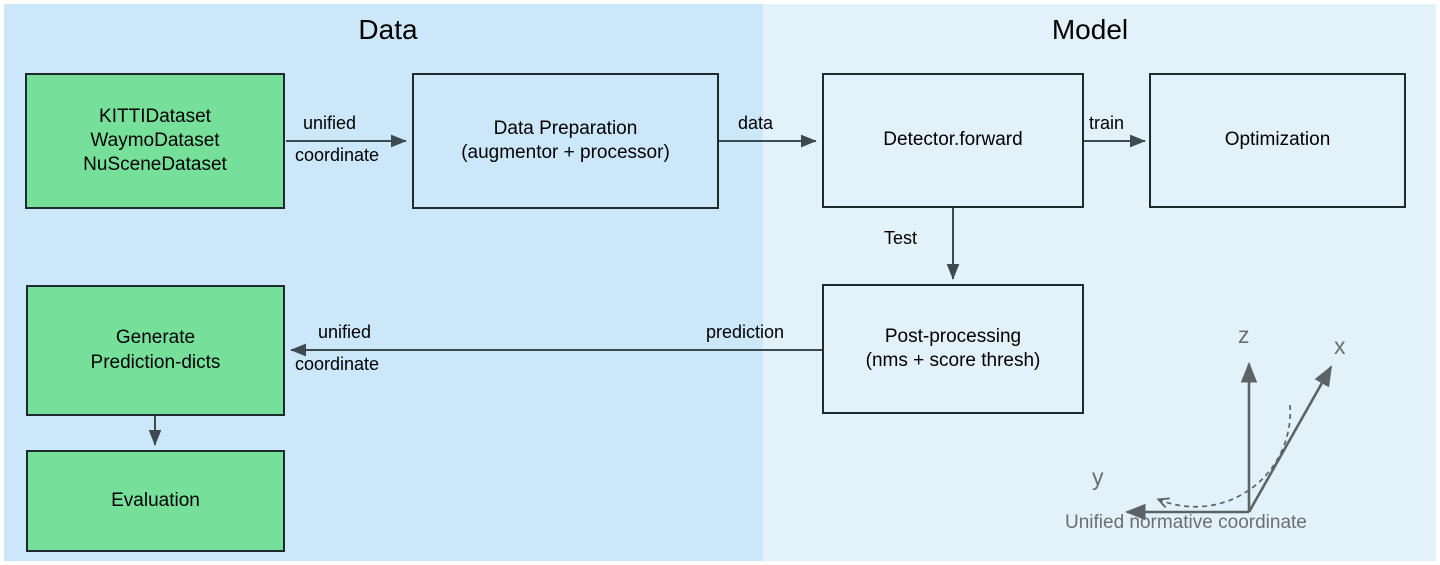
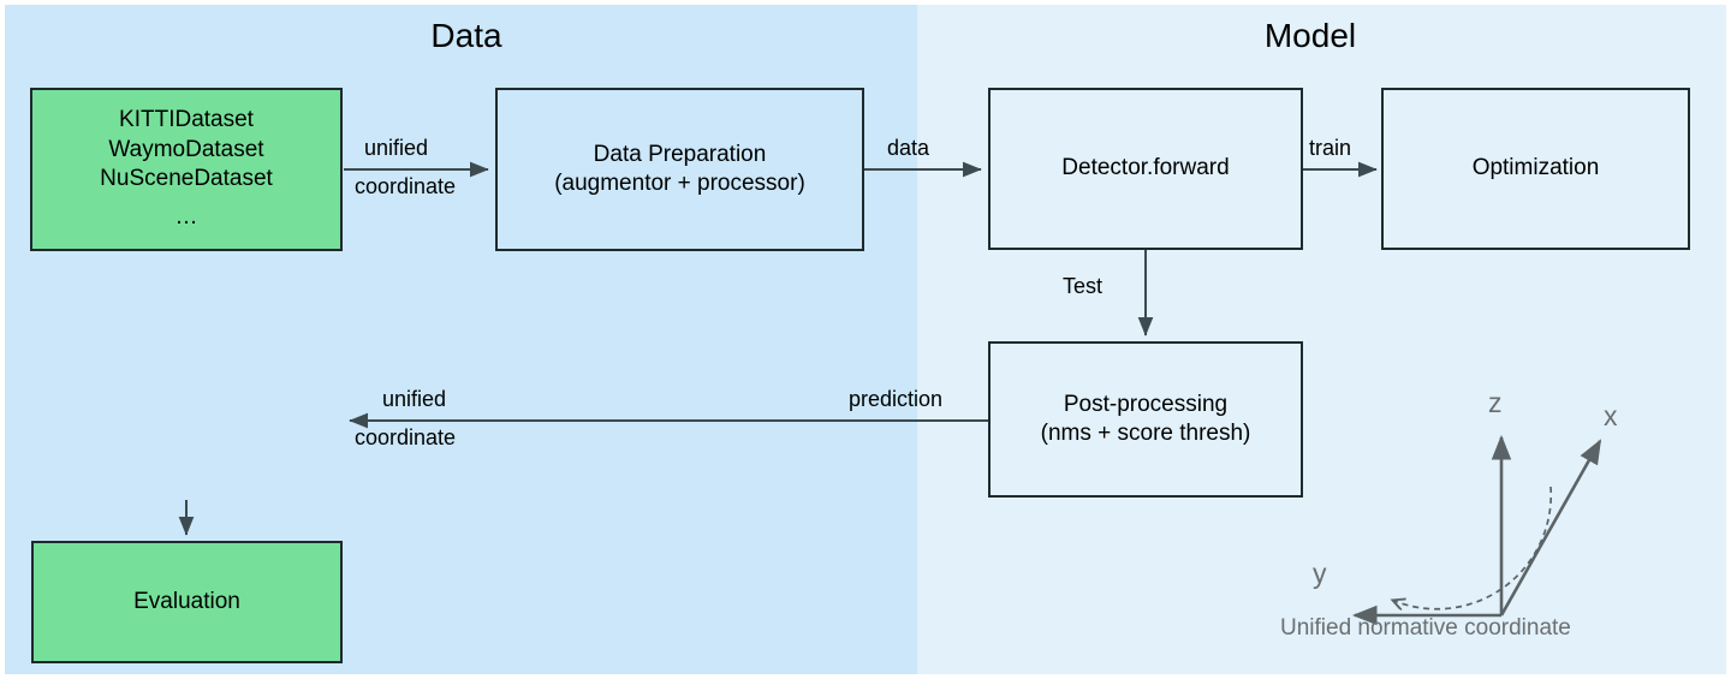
  Data
  Model
  KITTIDataset
  WaymoDataset
  NuSceneDataset
+ …
  Data Preparation
  (augmentor + processor)
  Detector.forward
  Optimization
  Post-processing
  (nms + score thresh)
- Generate
- Prediction-dicts
  Evaluation
  unified
  coordinate
  data
  train
  Test
  prediction
  unified
  coordinate
  z
  x
  y
  Unified normative coordinate
